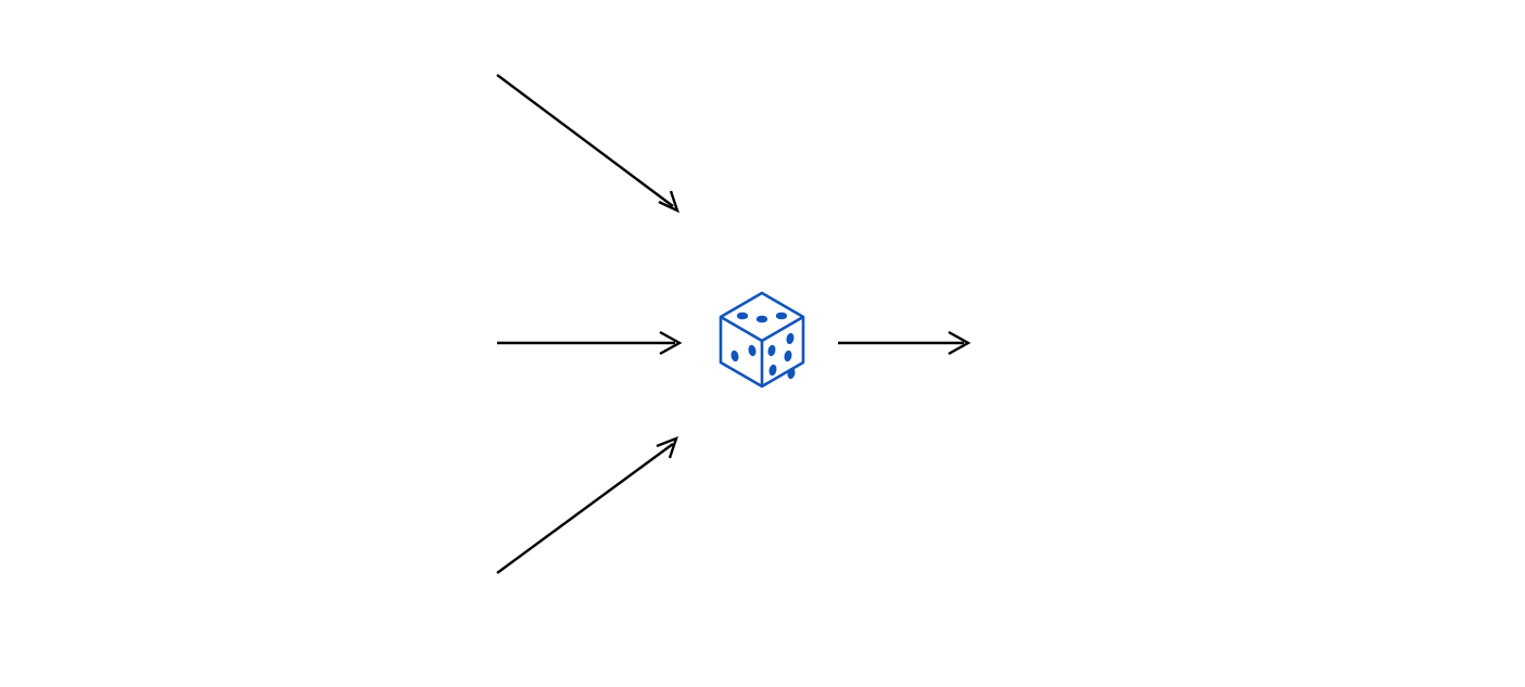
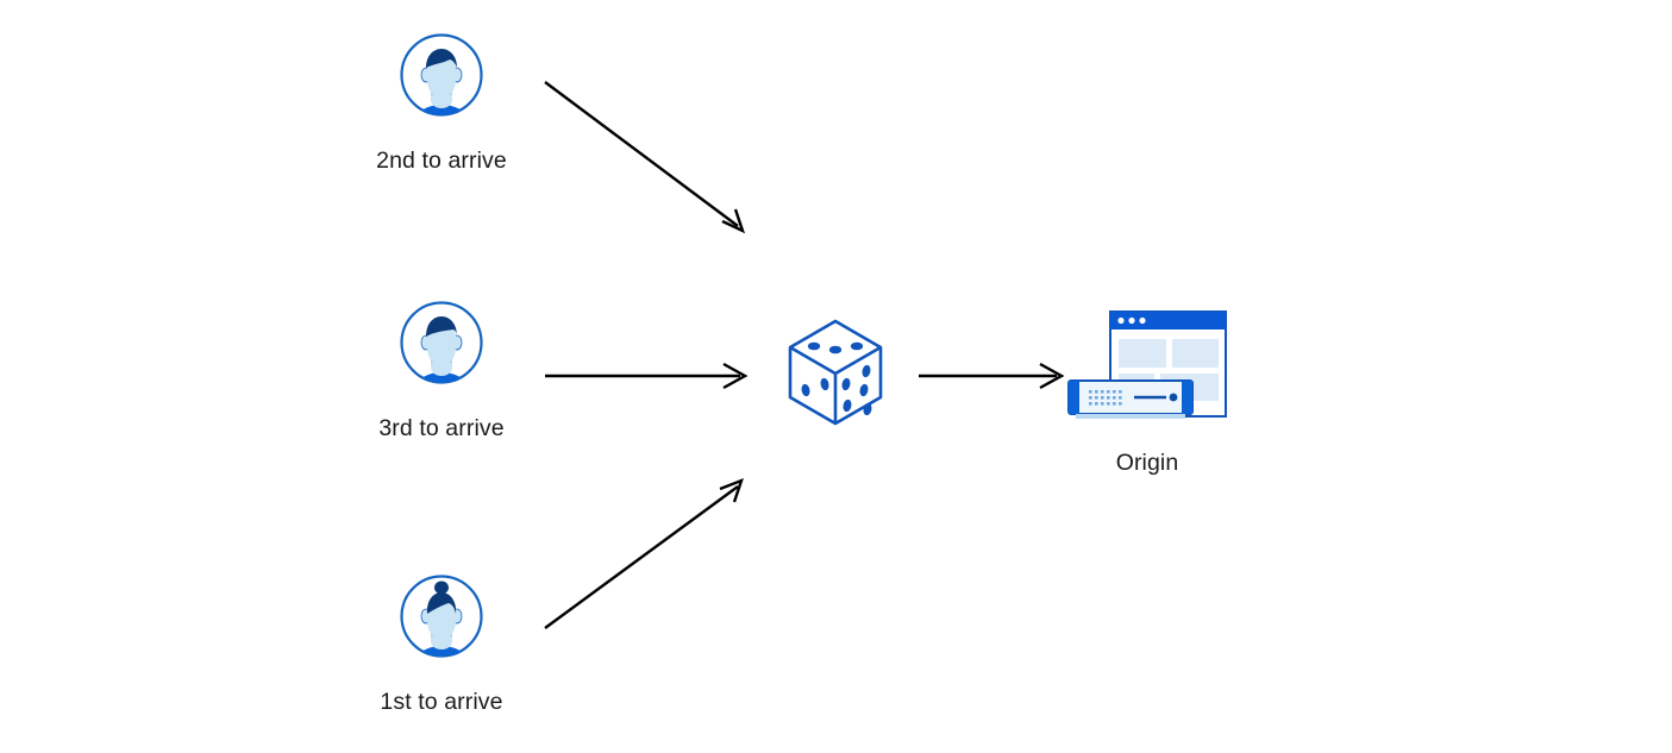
+ 2nd to arrive
+ 3rd to arrive
+ 1st to arrive
+ Origin
